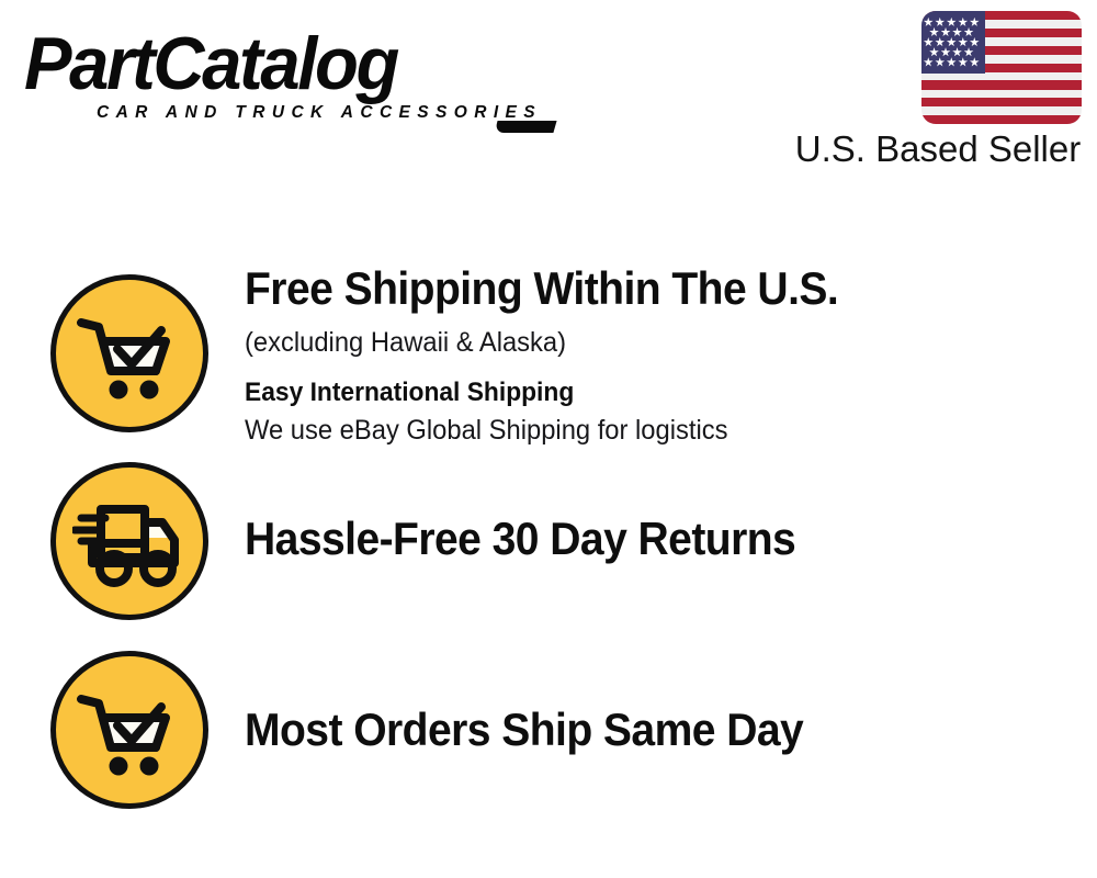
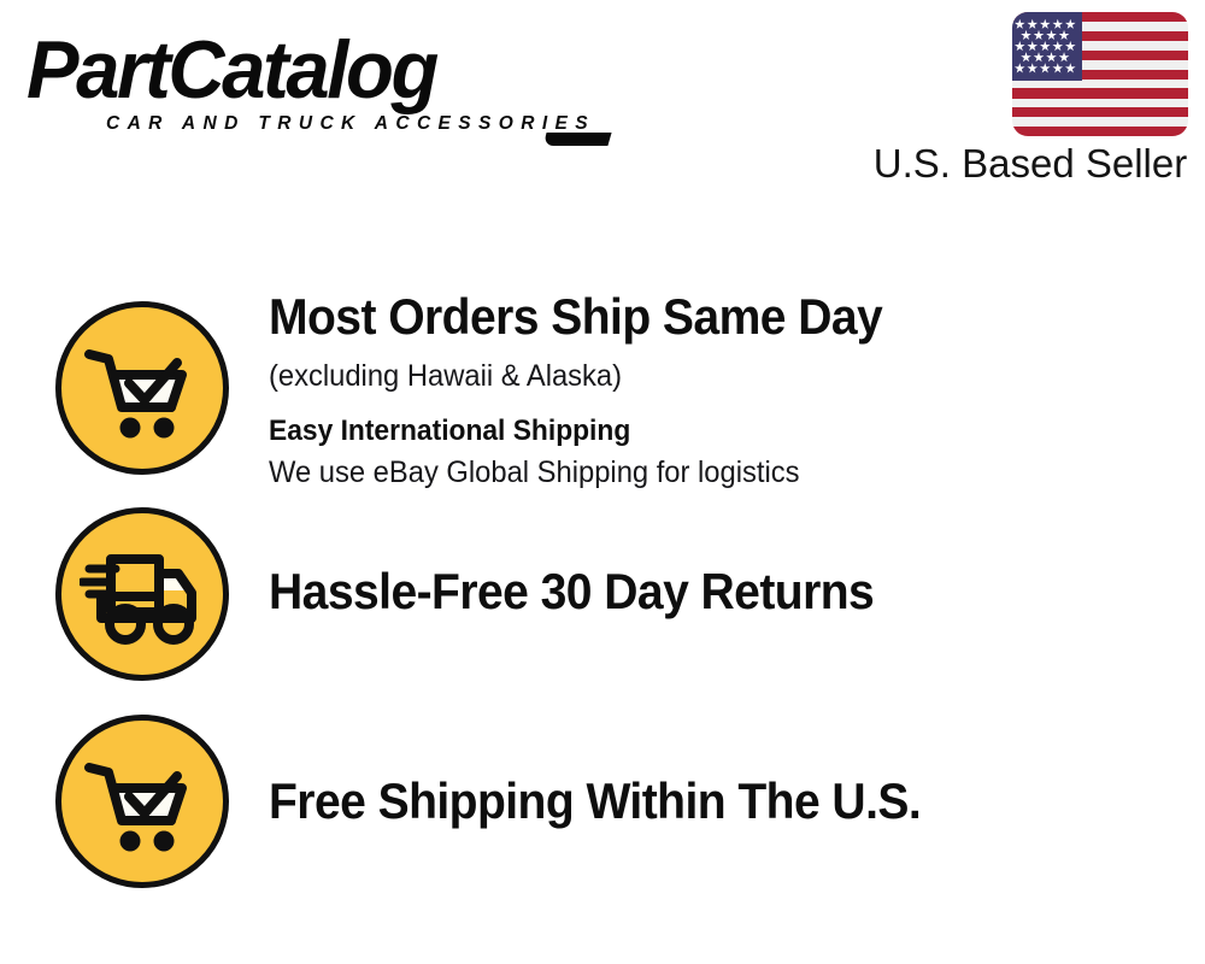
  PartCatalog
  CAR AND TRUCK ACCESSORIES
  U.S. Based Seller
- Free Shipping Within The U.S.
+ Most Orders Ship Same Day
  (excluding Hawaii & Alaska)
  Easy International Shipping
  We use eBay Global Shipping for logistics
  Hassle-Free 30 Day Returns
- Most Orders Ship Same Day
+ Free Shipping Within The U.S.
